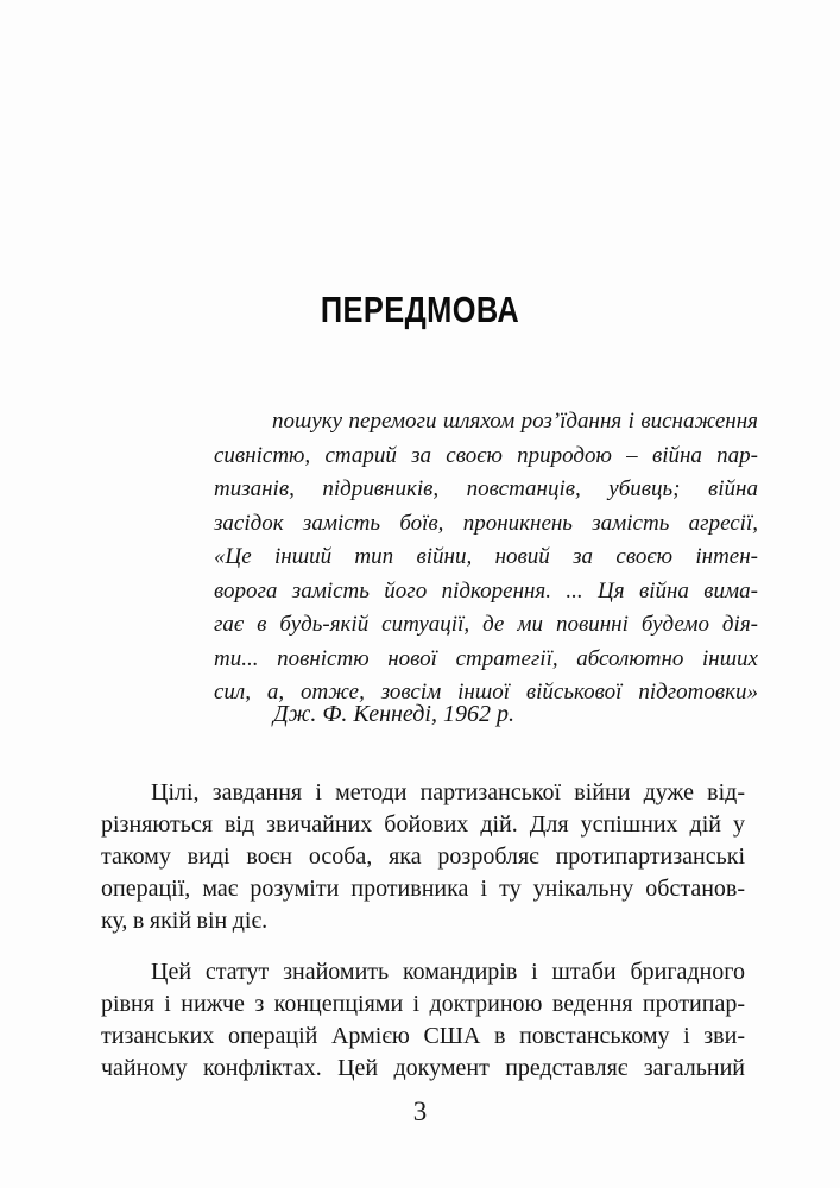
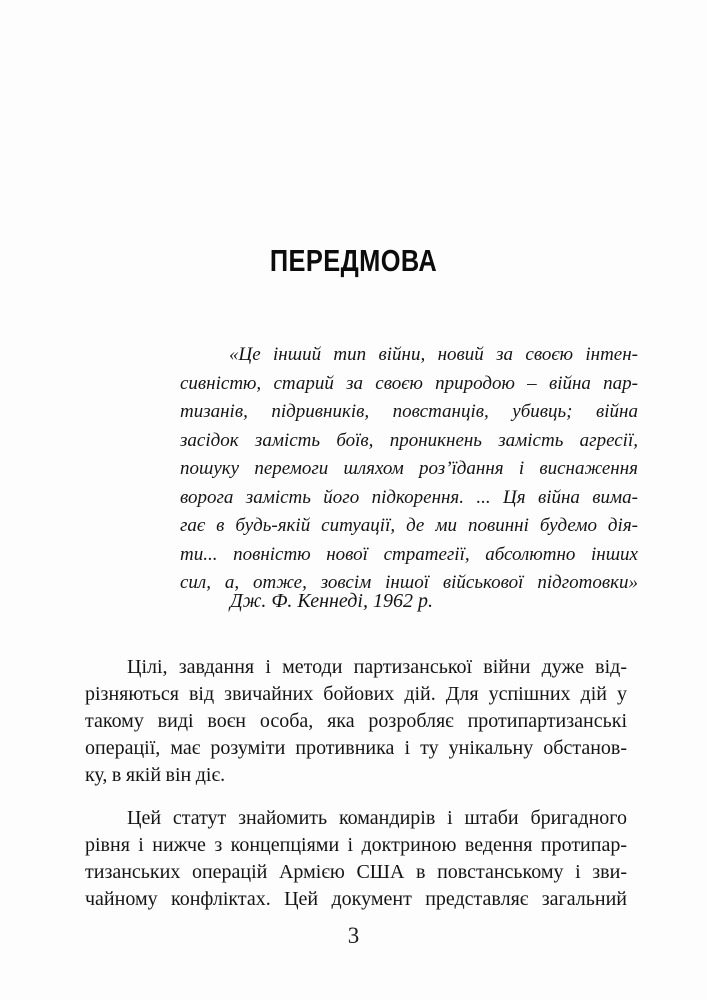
  ПЕРЕДМОВА
- пошуку перемоги шляхом роз’їдання і виснаження
+ «Це інший тип війни, новий за своєю інтен-
  сивністю, старий за своєю природою – війна пар-
  тизанів, підривників, повстанців, убивць; війна
  засідок замість боїв, проникнень замість агресії,
- «Це інший тип війни, новий за своєю інтен-
+ пошуку перемоги шляхом роз’їдання і виснаження
  ворога замість його підкорення. ... Ця війна вима-
  гає в будь-якій ситуації, де ми повинні будемо дія-
  ти... повністю нової стратегії, абсолютно інших
  сил, а, отже, зовсім іншої військової підготовки»
  Дж. Ф. Кеннеді, 1962 р.
  Цілі, завдання і методи партизанської війни дуже від-
  різняються від звичайних бойових дій. Для успішних дій у
  такому виді воєн особа, яка розробляє протипартизанські
  операції, має розуміти противника і ту унікальну обстанов-
  ку, в якій він діє.
  Цей статут знайомить командирів і штаби бригадного
  рівня і нижче з концепціями і доктриною ведення протипар-
  тизанських операцій Армією США в повстанському і зви-
  чайному конфліктах. Цей документ представляє загальний
  3
